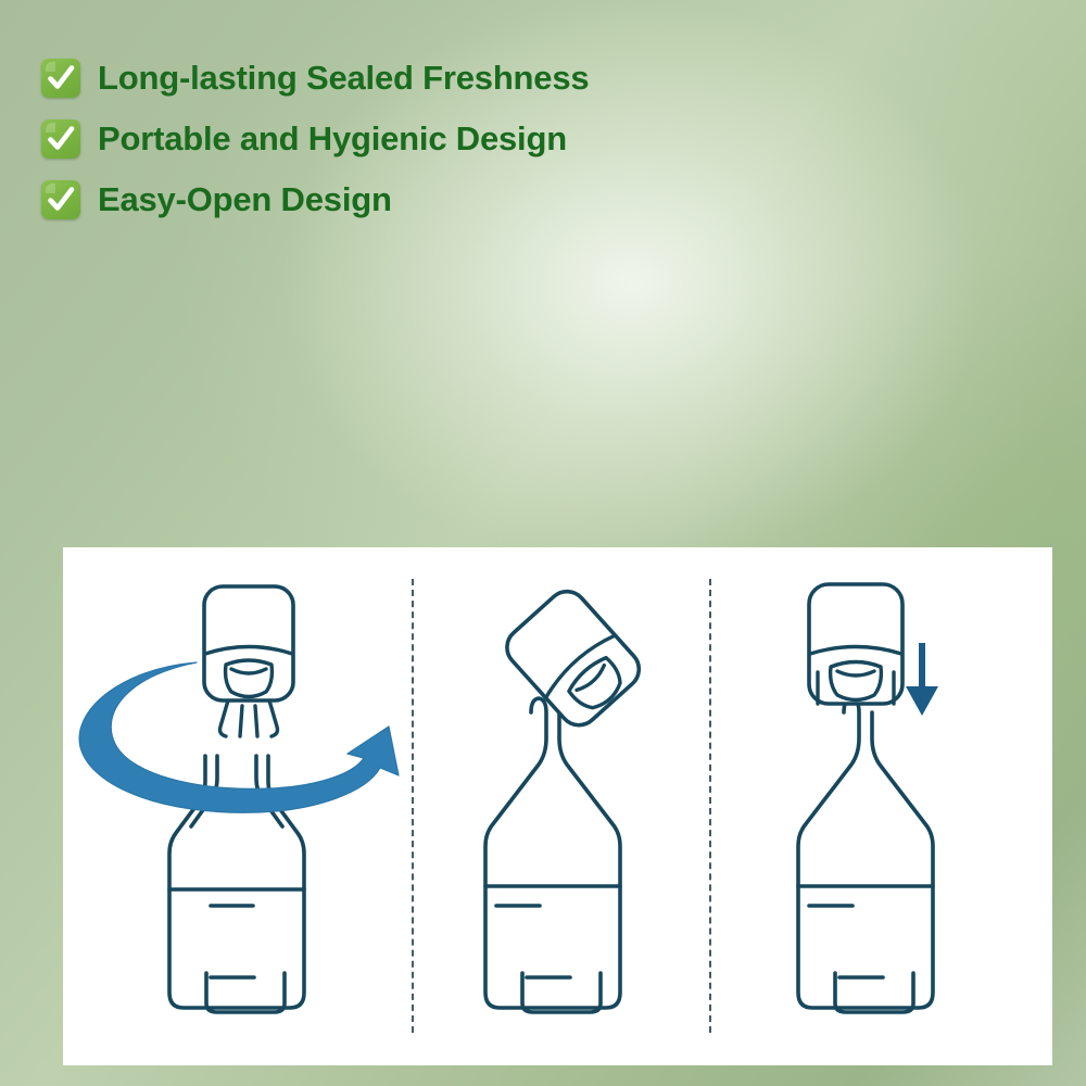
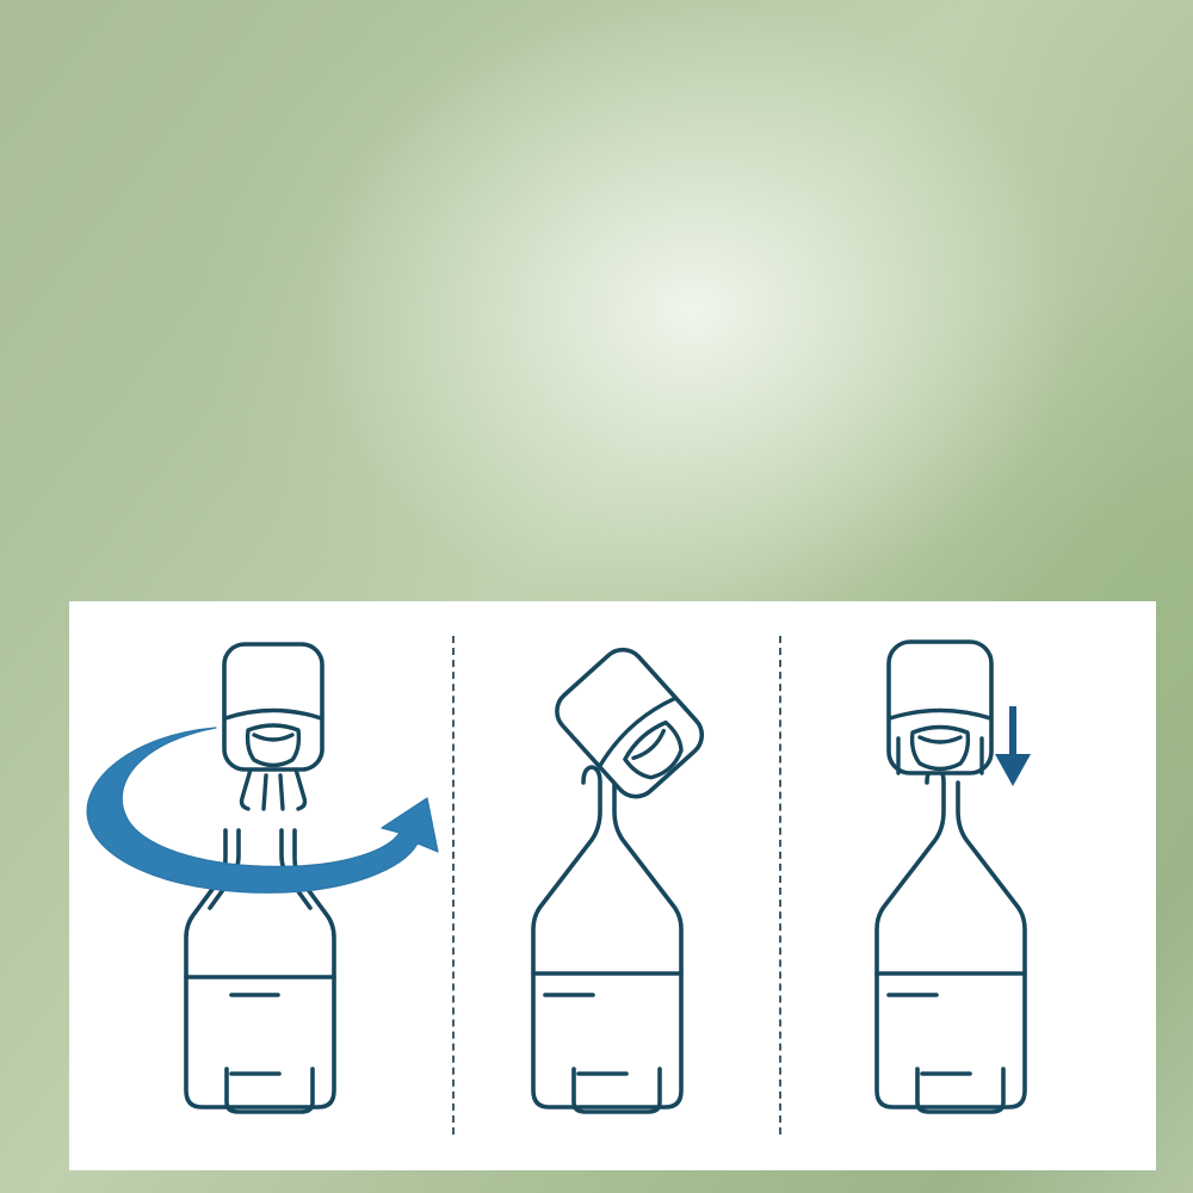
- Long-lasting Sealed Freshness
- Portable and Hygienic Design
- Easy-Open Design
